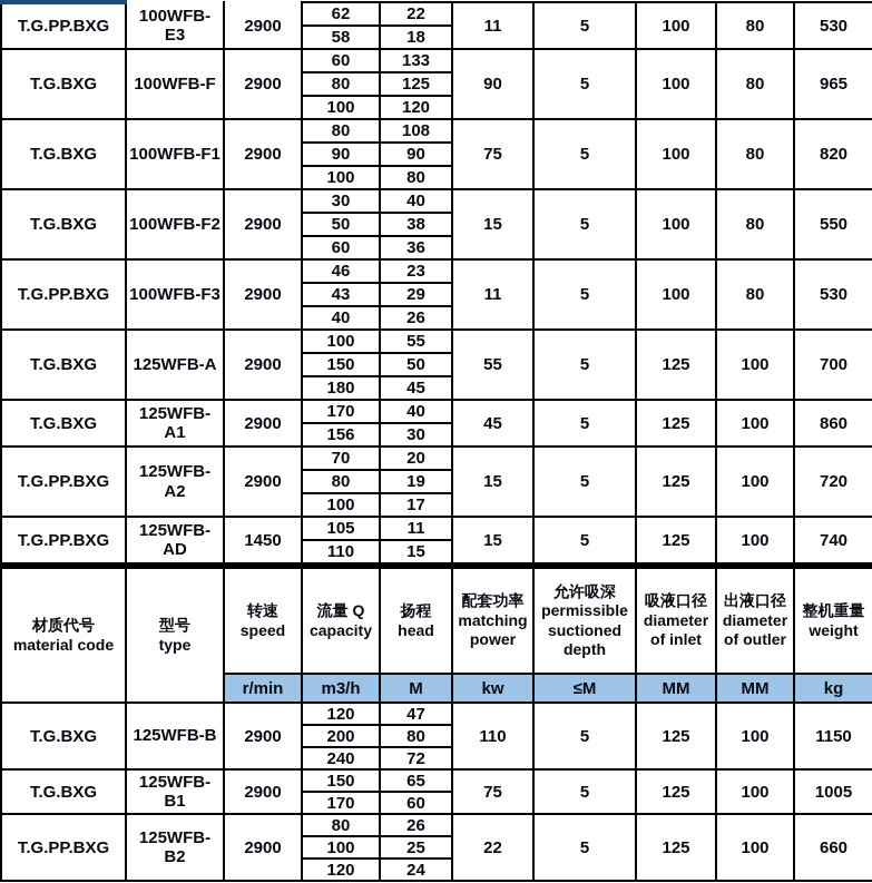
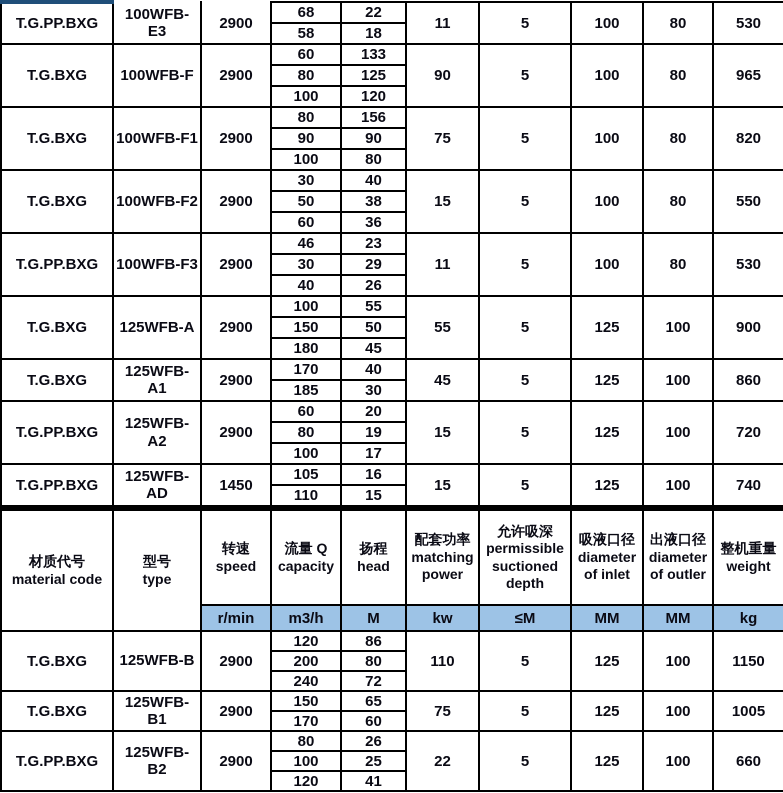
- T.G.PP.BXG	100WFB-E3	2900	62	22	11	5	100	80	530
+ T.G.PP.BXG	100WFB-E3	2900	68	22	11	5	100	80	530
  58	18
  T.G.BXG	100WFB-F	2900	60	133	90	5	100	80	965
  80	125
  100	120
- T.G.BXG	100WFB-F1	2900	80	108	75	5	100	80	820
+ T.G.BXG	100WFB-F1	2900	80	156	75	5	100	80	820
  90	90
  100	80
  T.G.BXG	100WFB-F2	2900	30	40	15	5	100	80	550
  50	38
  60	36
  T.G.PP.BXG	100WFB-F3	2900	46	23	11	5	100	80	530
- 43	29
+ 30	29
  40	26
- T.G.BXG	125WFB-A	2900	100	55	55	5	125	100	700
+ T.G.BXG	125WFB-A	2900	100	55	55	5	125	100	900
  150	50
  180	45
  T.G.BXG	125WFB-A1	2900	170	40	45	5	125	100	860
- 156	30
+ 185	30
- T.G.PP.BXG	125WFB-A2	2900	70	20	15	5	125	100	720
+ T.G.PP.BXG	125WFB-A2	2900	60	20	15	5	125	100	720
  80	19
  100	17
- T.G.PP.BXG	125WFB-AD	1450	105	11	15	5	125	100	740
+ T.G.PP.BXG	125WFB-AD	1450	105	16	15	5	125	100	740
  110	15
  材质代号 material code	型号 type	转速 speed	流量 Q capacity	扬程 head	配套功率 matching power	允许吸深 permissible suctioned depth	吸液口径 diameter of inlet	出液口径 diameter of outler	整机重量 weight
  r/min	m3/h	M	kw	≤M	MM	MM	kg
- T.G.BXG	125WFB-B	2900	120	47	110	5	125	100	1150
+ T.G.BXG	125WFB-B	2900	120	86	110	5	125	100	1150
  200	80
  240	72
  T.G.BXG	125WFB-B1	2900	150	65	75	5	125	100	1005
  170	60
  T.G.PP.BXG	125WFB-B2	2900	80	26	22	5	125	100	660
  100	25
- 120	24
+ 120	41
